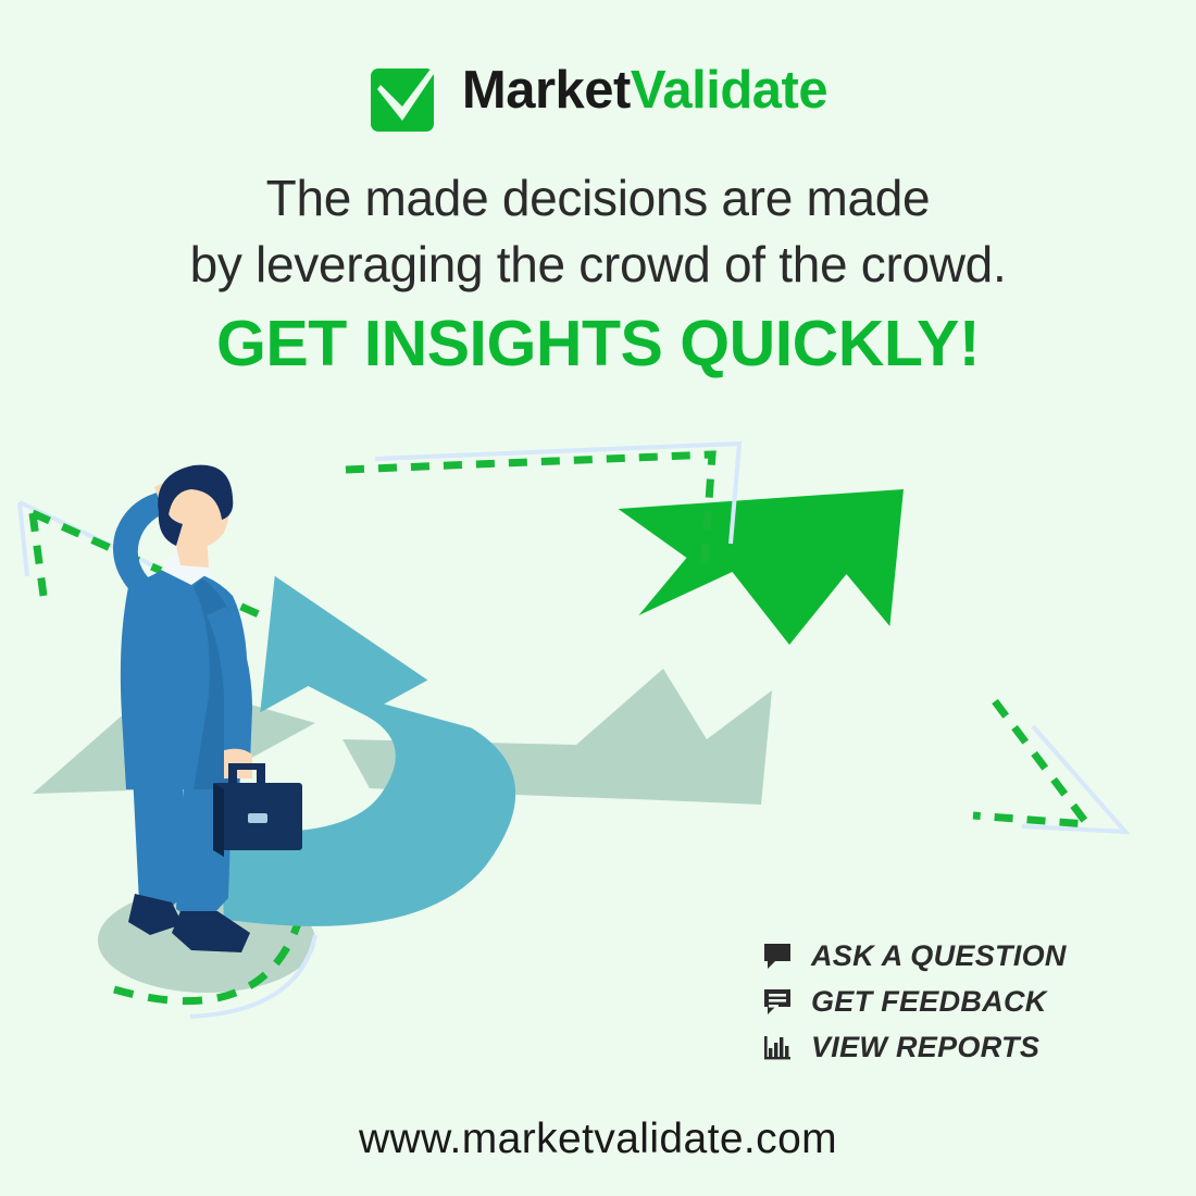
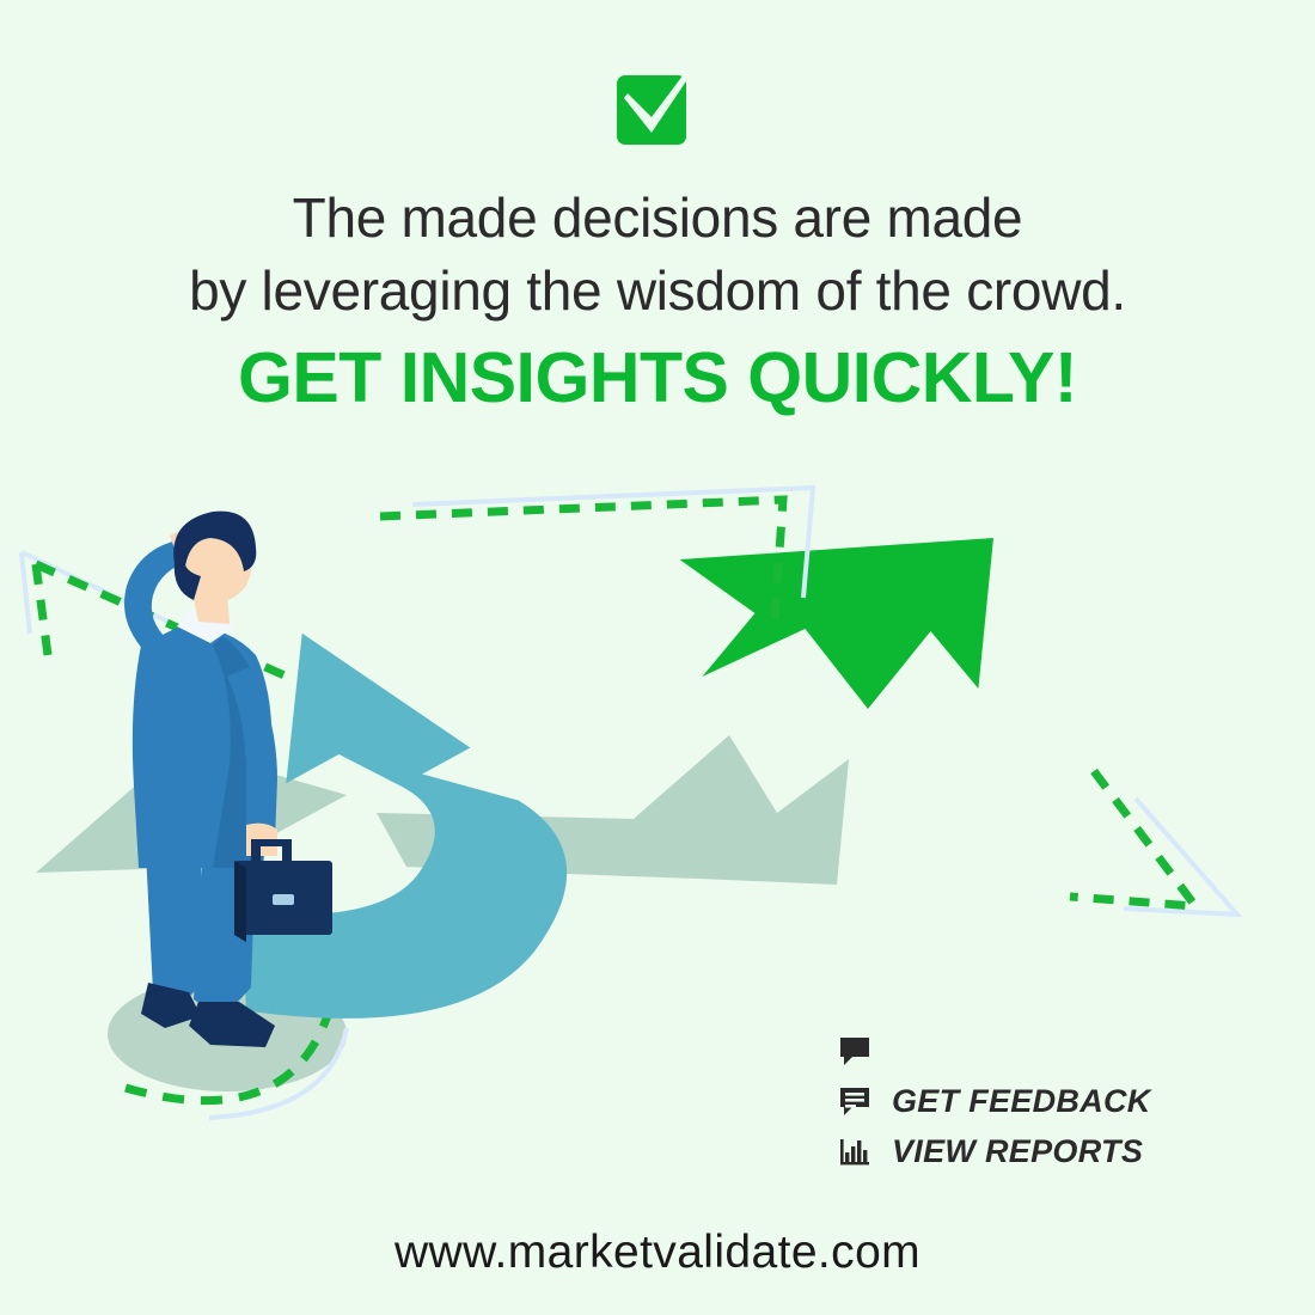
- MarketValidate
  The made decisions are made
- by leveraging the crowd of the crowd.
+ by leveraging the wisdom of the crowd.
  GET INSIGHTS QUICKLY!
- ASK A QUESTION
  GET FEEDBACK
  VIEW REPORTS
  www.marketvalidate.com
